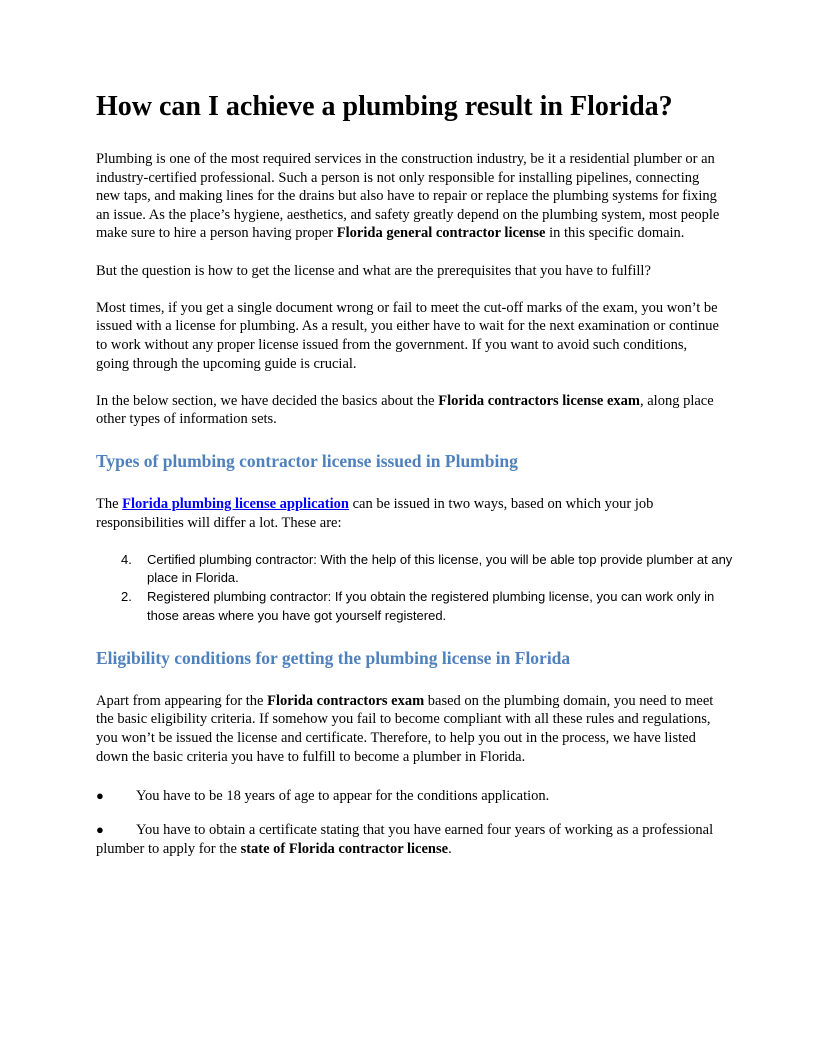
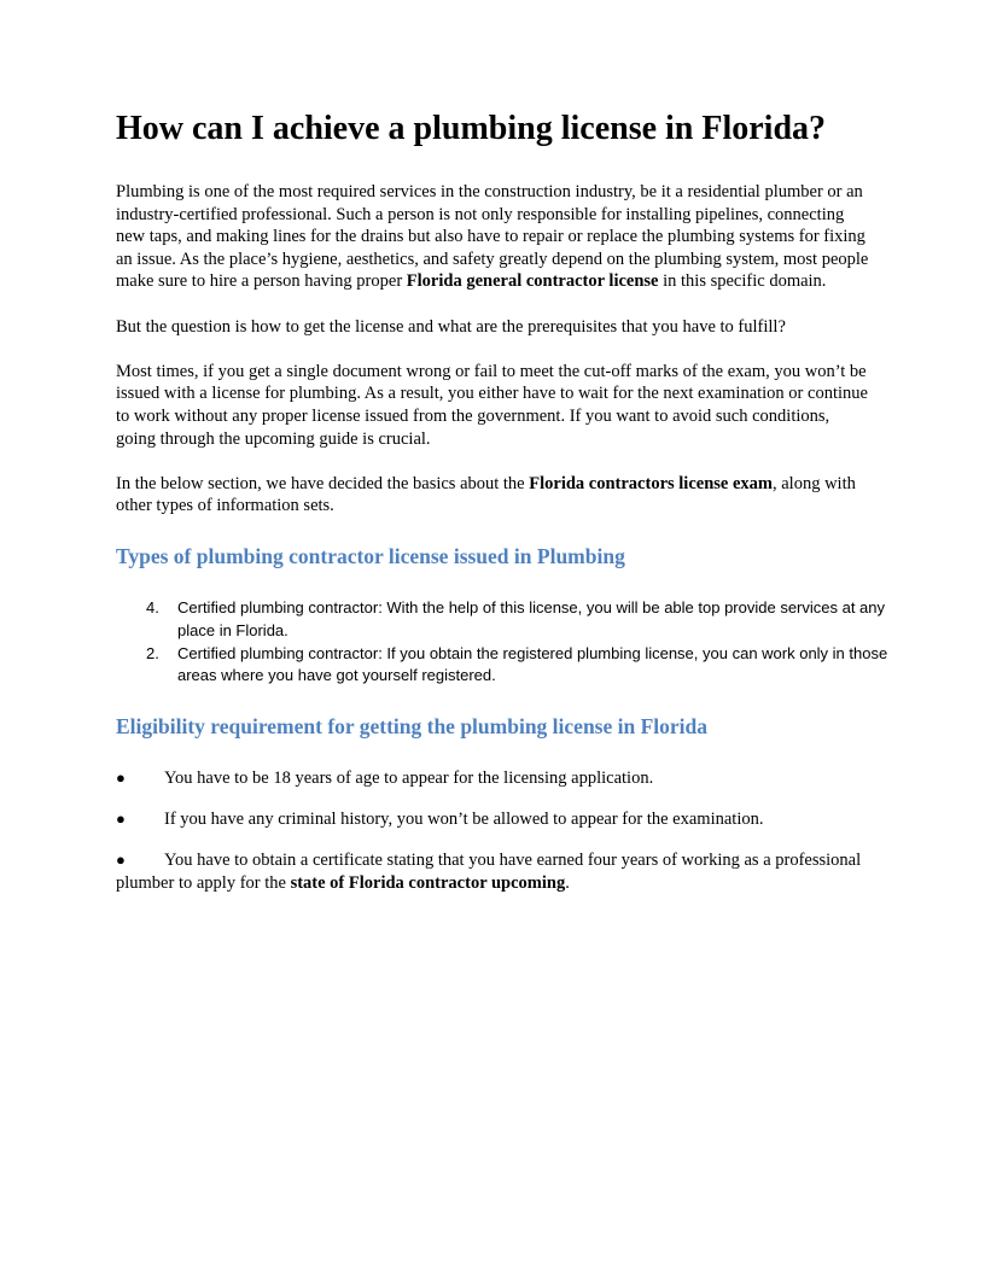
- How can I achieve a plumbing result in Florida?
+ How can I achieve a plumbing license in Florida?
  Plumbing is one of the most required services in the construction industry, be it a residential plumber or an industry-certified professional. Such a person is not only responsible for installing pipelines, connecting new taps, and making lines for the drains but also have to repair or replace the plumbing systems for fixing an issue. As the place’s hygiene, aesthetics, and safety greatly depend on the plumbing system, most people make sure to hire a person having proper Florida general contractor license in this specific domain.
  But the question is how to get the license and what are the prerequisites that you have to fulfill?
  Most times, if you get a single document wrong or fail to meet the cut-off marks of the exam, you won’t be issued with a license for plumbing. As a result, you either have to wait for the next examination or continue to work without any proper license issued from the government. If you want to avoid such conditions, going through the upcoming guide is crucial.
- In the below section, we have decided the basics about the Florida contractors license exam, along place other types of information sets.
+ In the below section, we have decided the basics about the Florida contractors license exam, along with other types of information sets.
  Types of plumbing contractor license issued in Plumbing
- The Florida plumbing license application can be issued in two ways, based on which your job responsibilities will differ a lot. These are:
  4.
- Certified plumbing contractor: With the help of this license, you will be able top provide plumber at any place in Florida.
+ Certified plumbing contractor: With the help of this license, you will be able top provide services at any place in Florida.
  2.
- Registered plumbing contractor: If you obtain the registered plumbing license, you can work only in those areas where you have got yourself registered.
+ Certified plumbing contractor: If you obtain the registered plumbing license, you can work only in those areas where you have got yourself registered.
- Eligibility conditions for getting the plumbing license in Florida
+ Eligibility requirement for getting the plumbing license in Florida
- Apart from appearing for the Florida contractors exam based on the plumbing domain, you need to meet the basic eligibility criteria. If somehow you fail to become compliant with all these rules and regulations, you won’t be issued the license and certificate. Therefore, to help you out in the process, we have listed down the basic criteria you have to fulfill to become a plumber in Florida.
- ● You have to be 18 years of age to appear for the conditions application.
+ ● You have to be 18 years of age to appear for the licensing application.
+ ● If you have any criminal history, you won’t be allowed to appear for the examination.
- ● You have to obtain a certificate stating that you have earned four years of working as a professional plumber to apply for the state of Florida contractor license.
+ ● You have to obtain a certificate stating that you have earned four years of working as a professional plumber to apply for the state of Florida contractor upcoming.
